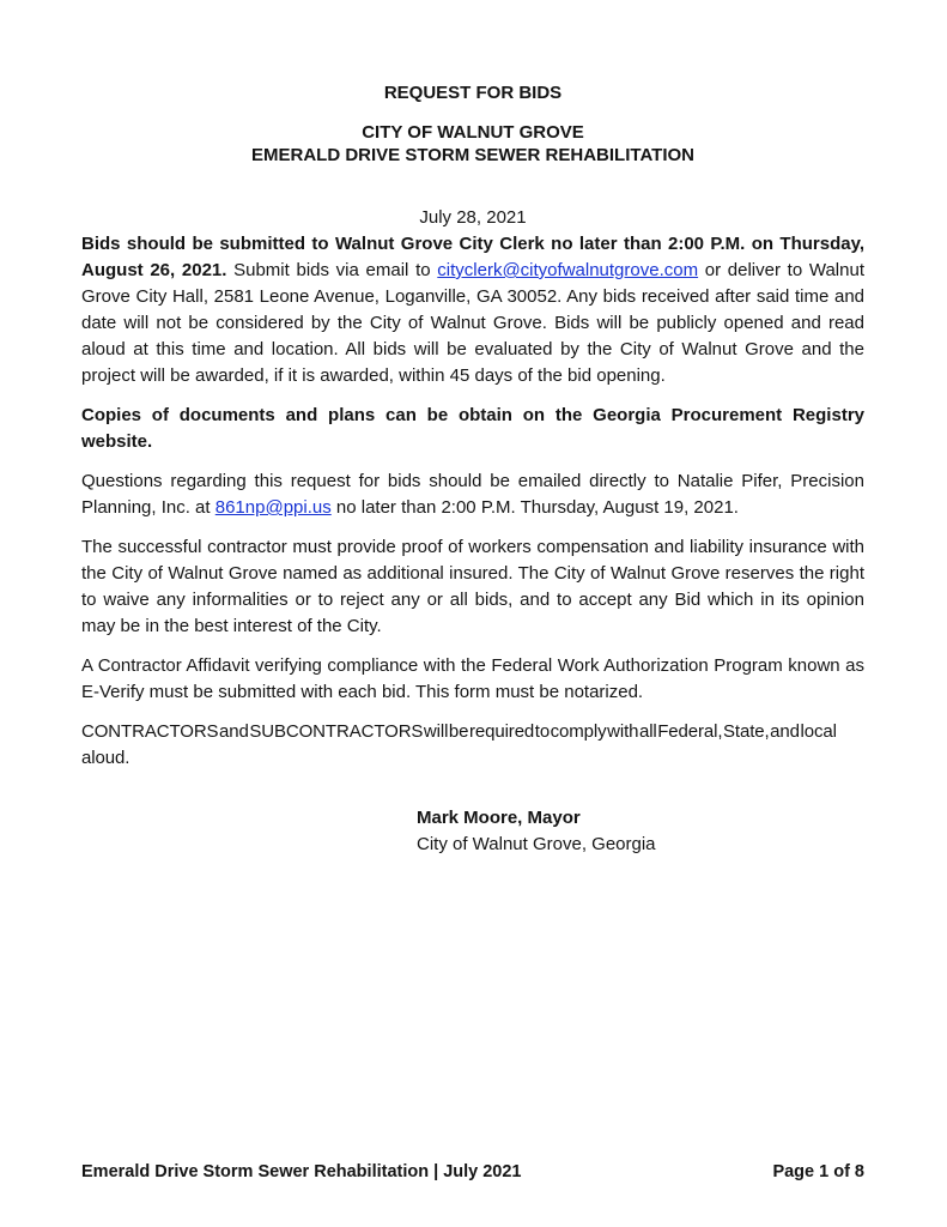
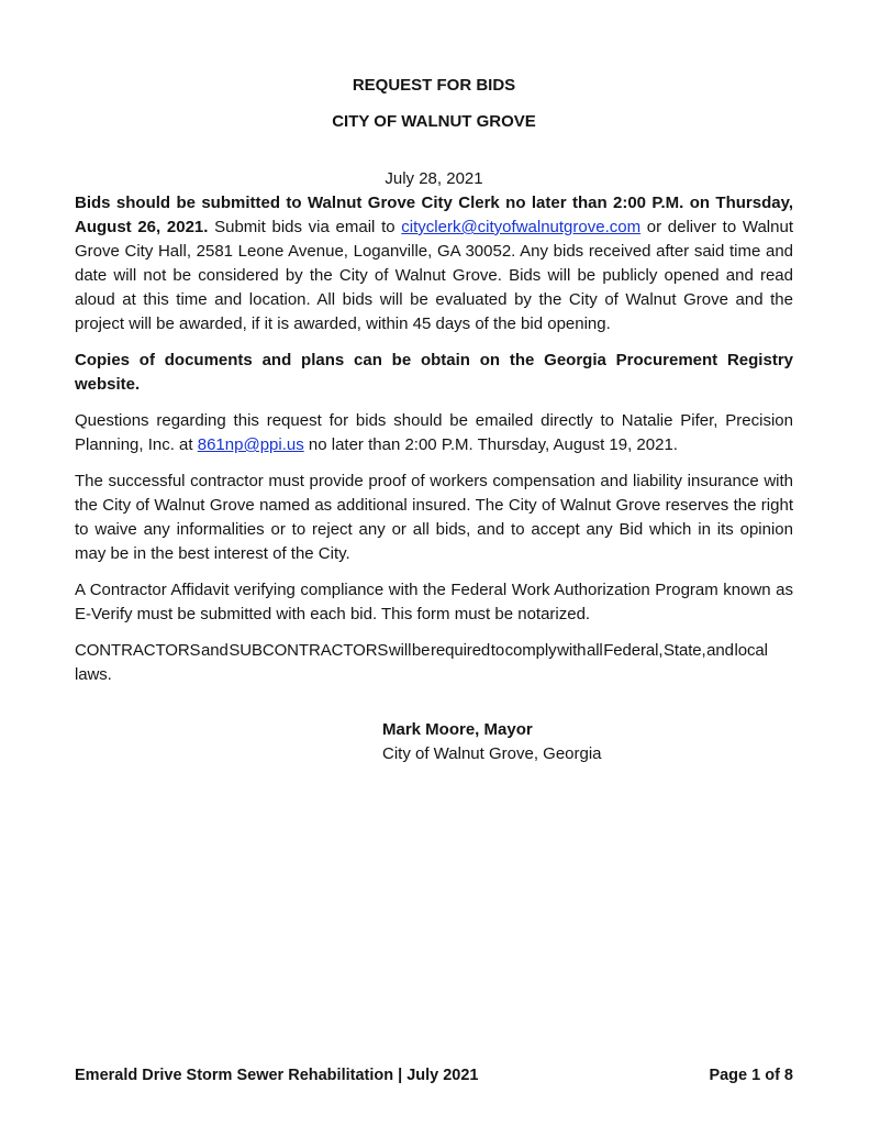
  REQUEST FOR BIDS
  CITY OF WALNUT GROVE
- EMERALD DRIVE STORM SEWER REHABILITATION
  July 28, 2021
  Bids should be submitted to Walnut Grove City Clerk no later than 2:00 P.M. on Thursday, August 26, 2021. Submit bids via email to cityclerk@cityofwalnutgrove.com or deliver to Walnut Grove City Hall, 2581 Leone Avenue, Loganville, GA 30052. Any bids received after said time and date will not be considered by the City of Walnut Grove. Bids will be publicly opened and read aloud at this time and location. All bids will be evaluated by the City of Walnut Grove and the project will be awarded, if it is awarded, within 45 days of the bid opening.
  Copies of documents and plans can be obtain on the Georgia Procurement Registry website.
  Questions regarding this request for bids should be emailed directly to Natalie Pifer, Precision Planning, Inc. at 861np@ppi.us no later than 2:00 P.M. Thursday, August 19, 2021.
  The successful contractor must provide proof of workers compensation and liability insurance with the City of Walnut Grove named as additional insured. The City of Walnut Grove reserves the right to waive any informalities or to reject any or all bids, and to accept any Bid which in its opinion may be in the best interest of the City.
  A Contractor Affidavit verifying compliance with the Federal Work Authorization Program known as E-Verify must be submitted with each bid. This form must be notarized.
- CONTRACTORS and SUBCONTRACTORS will be required to comply with all Federal, State, and local aloud.
+ CONTRACTORS and SUBCONTRACTORS will be required to comply with all Federal, State, and local laws.
  Mark Moore, Mayor
  City of Walnut Grove, Georgia
  Emerald Drive Storm Sewer Rehabilitation | July 2021
  Page 1 of 8
